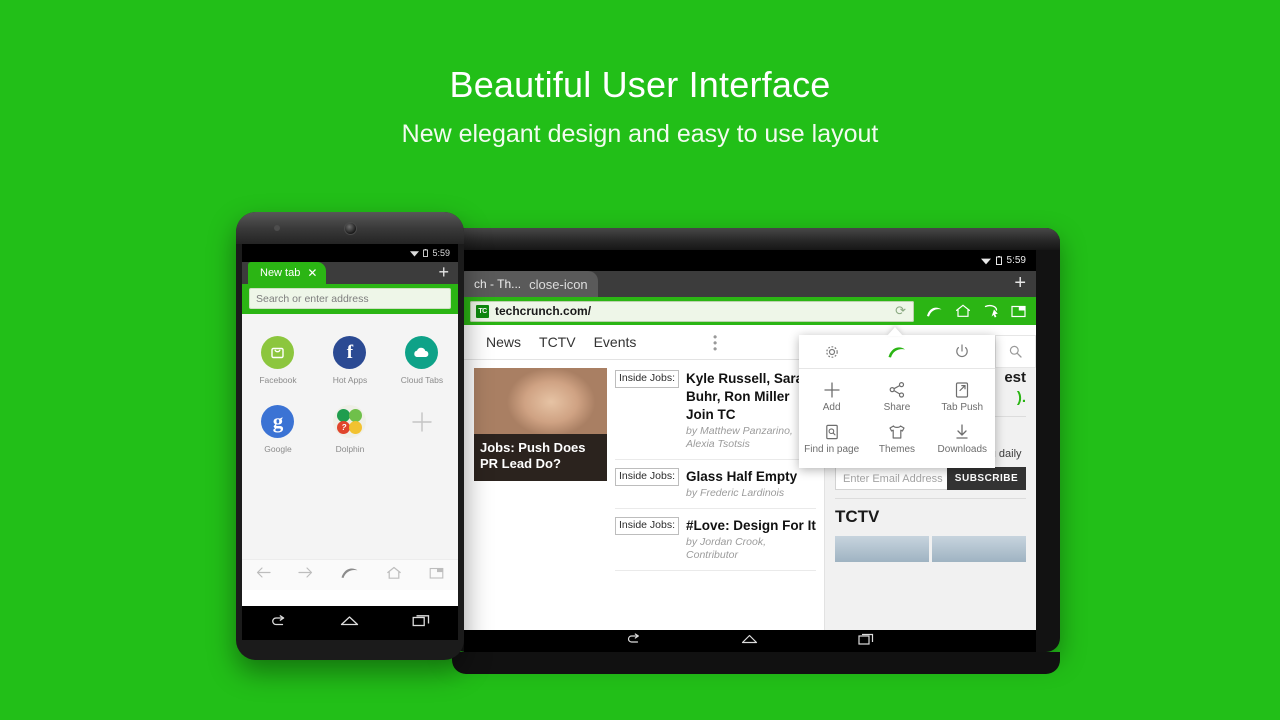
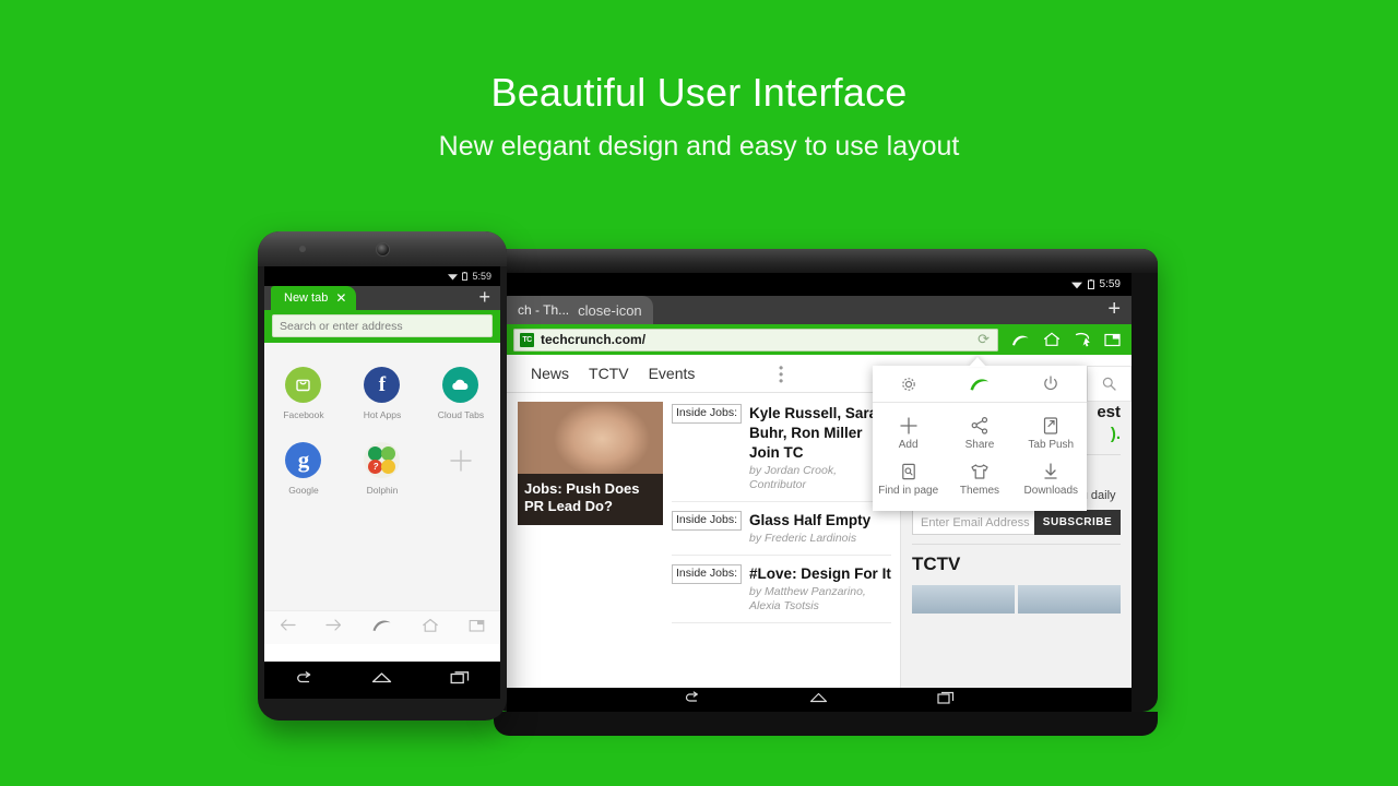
  Beautiful User Interface
  New elegant design and easy to use layout
  5:59
  ch - Th...
  close-icon
  +
  techcrunch.com/
  ⟳
  News
  TCTV
  Events
  •
  •
  •
  Jobs: Push Does PR Lead Do?
  Inside Jobs:
  Kyle Russell, Sar Buhr, Ron Miller Join TC
- by Matthew Panzarino, Alexia Tsotsis
+ by Jordan Crook, Contributor
  Inside Jobs:
  Glass Half Empty
  by Frederic Lardinois
  Inside Jobs:
  #Love: Design For It
- by Jordan Crook, Contributor
+ by Matthew Panzarino, Alexia Tsotsis
  est
  ).
  Enter Email Address
  SUBSCRIBE
  TCTV
  Add
  Share
  Tab Push
  Find in page
  Themes
  Downloads
  5:59
  New tab
  ✕
  +
  Search or enter address
  Facebook
  f
  Hot Apps
  Cloud Tabs
  g
  Google
  ?
  Dolphin
